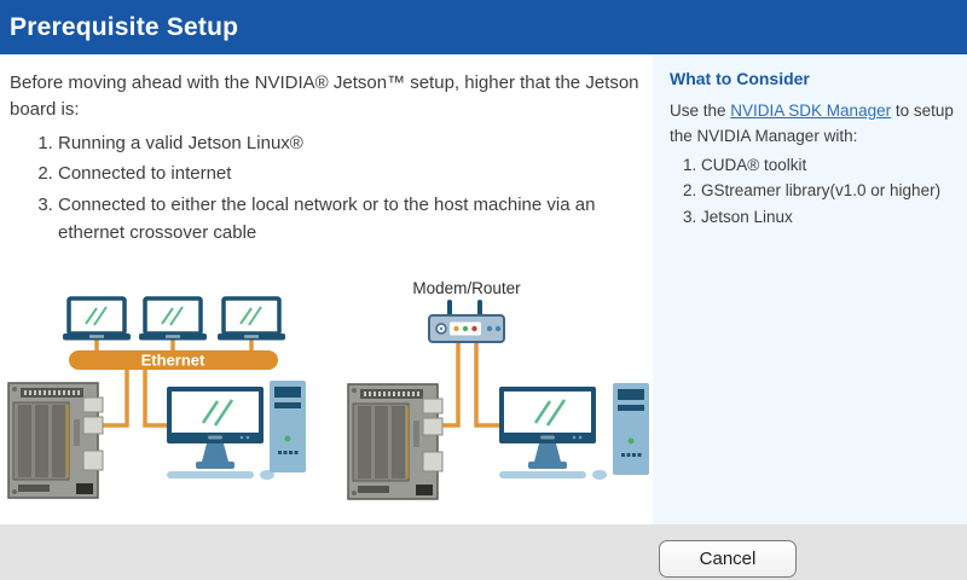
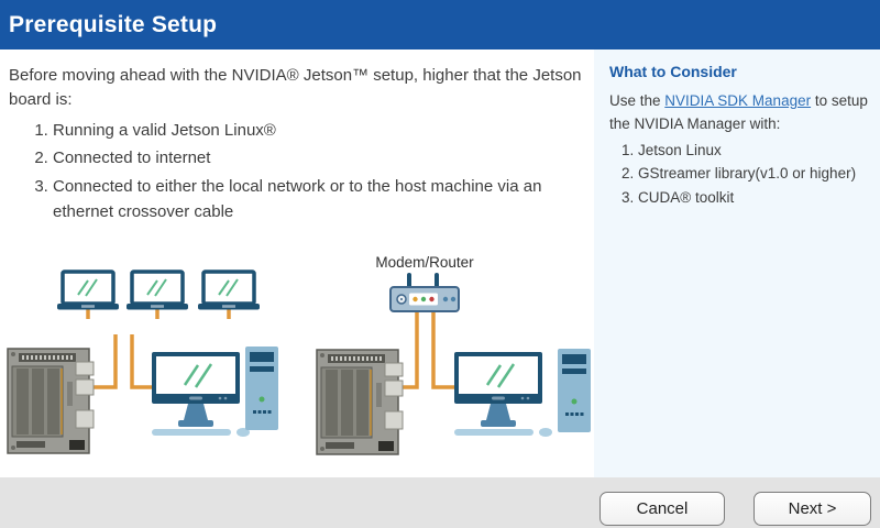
  Prerequisite Setup
  Before moving ahead with the NVIDIA® Jetson™ setup, higher that the Jetson board is:
  Running a valid Jetson Linux®
  Connected to internet
  Connected to either the local network or to the host machine via an ethernet crossover cable
- Ethernet
  Modem/Router
  What to Consider
  Use the NVIDIA SDK Manager to setup the NVIDIA Manager with:
- CUDA® toolkit
+ Jetson Linux
  GStreamer library(v1.0 or higher)
- Jetson Linux
+ CUDA® toolkit
  Cancel
+ Next >
